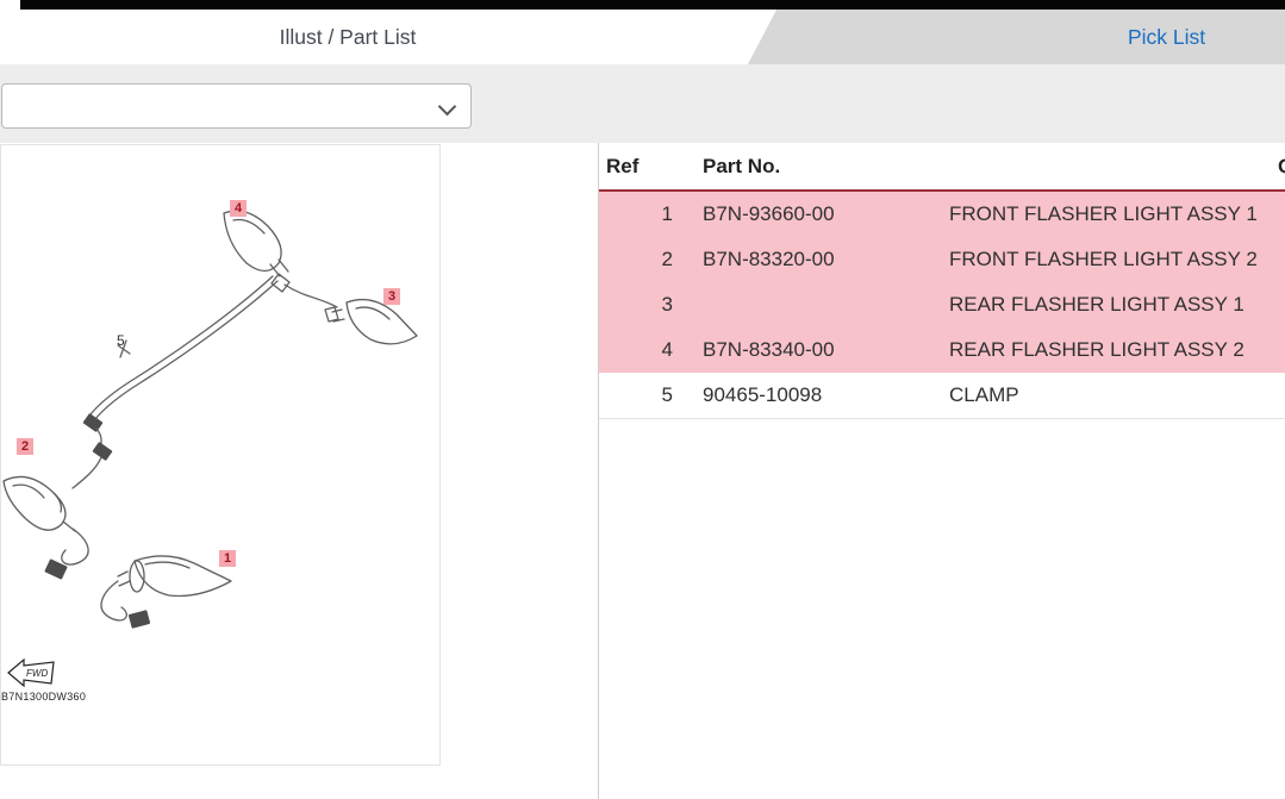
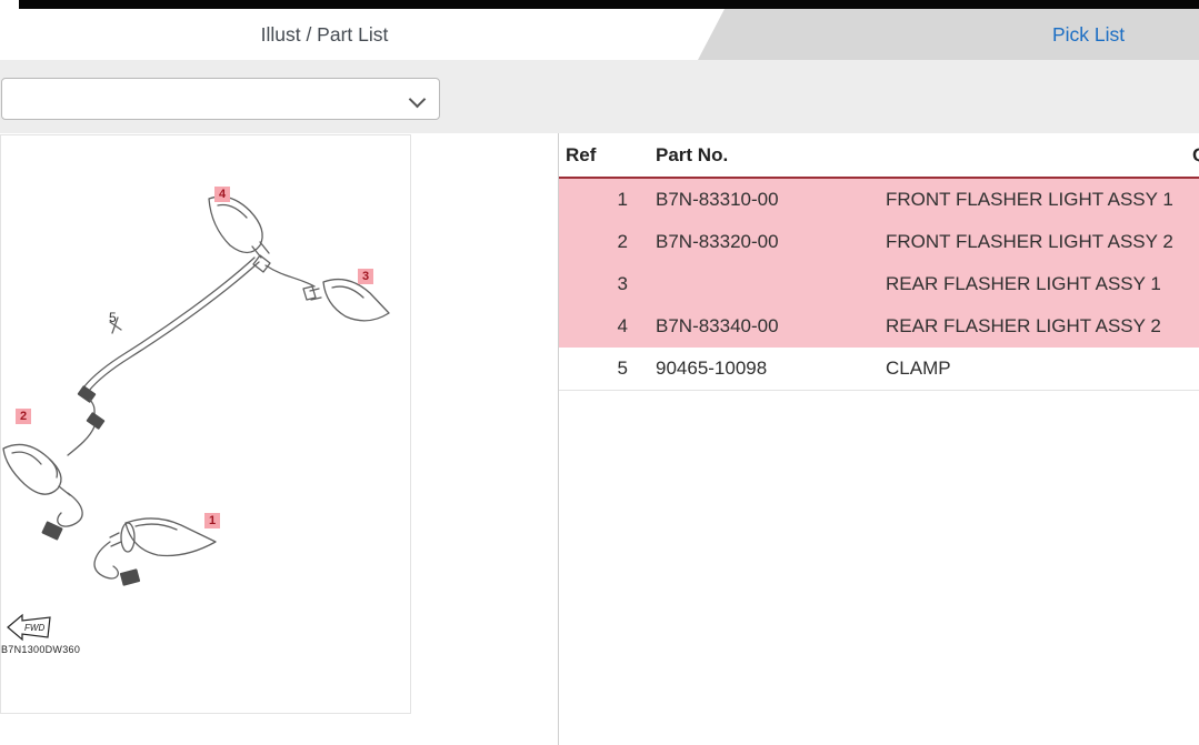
  Illust / Part List
  Pick List
  FWD
  4
  3
  5
  2
  1
  B7N1300DW360
  Ref
  Part No.
  1
- B7N-93660-00
+ B7N-83310-00
  FRONT FLASHER LIGHT ASSY 1
  2
  B7N-83320-00
  FRONT FLASHER LIGHT ASSY 2
  3
  REAR FLASHER LIGHT ASSY 1
  4
  B7N-83340-00
  REAR FLASHER LIGHT ASSY 2
  5
  90465-10098
  CLAMP
